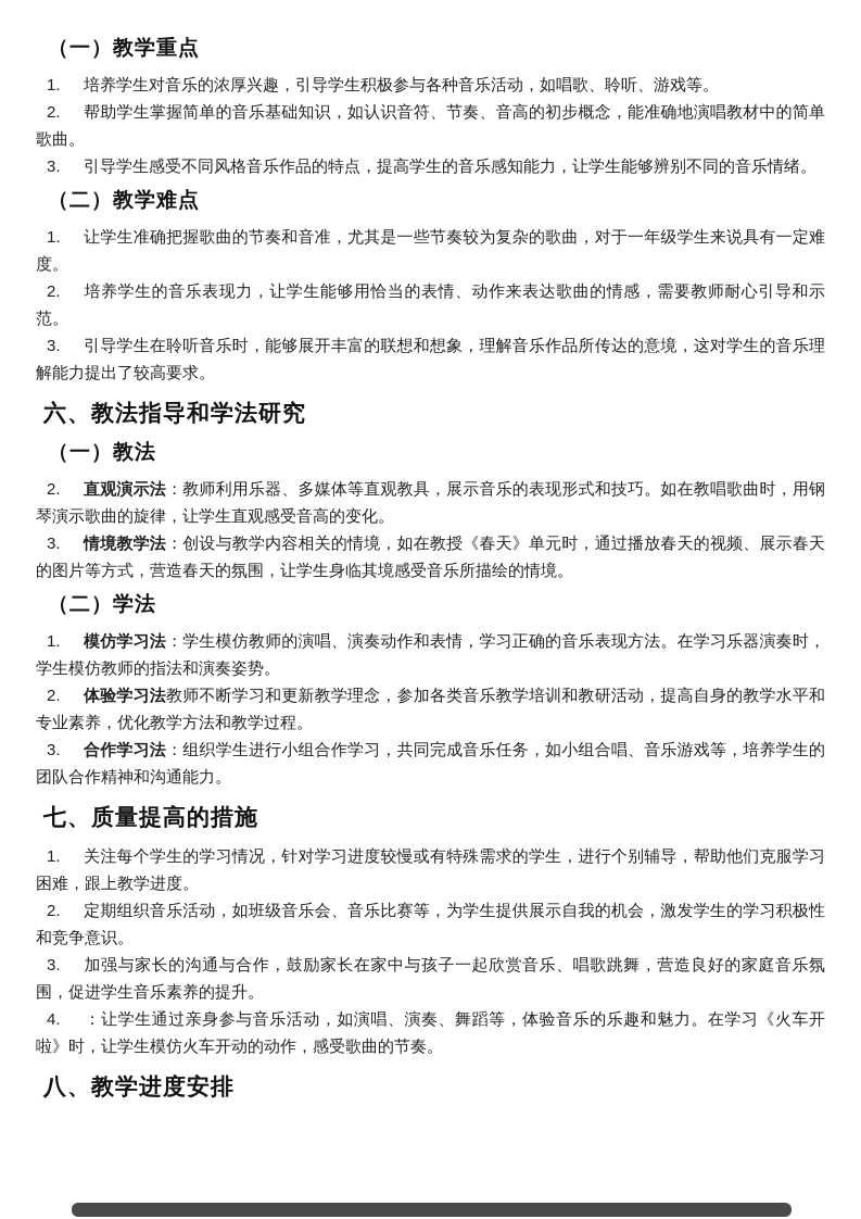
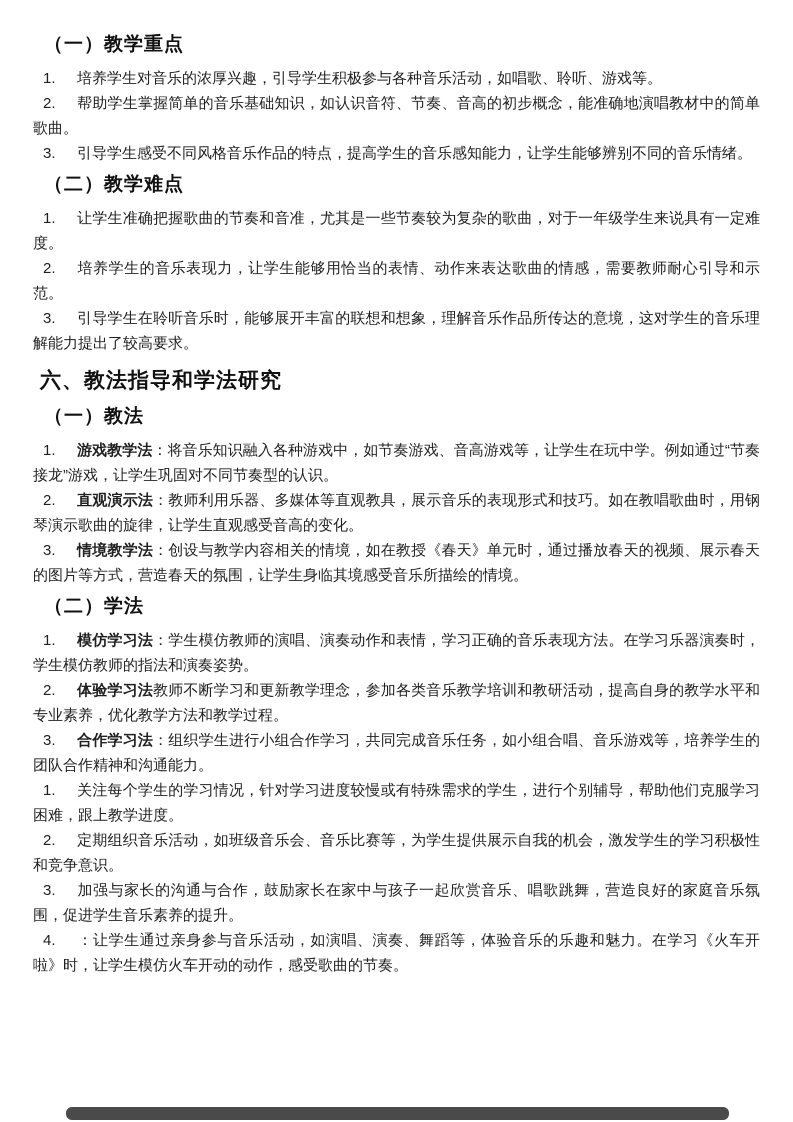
  （一）教学重点
  1. 培养学生对音乐的浓厚兴趣，引导学生积极参与各种音乐活动，如唱歌、聆听、游戏等。
  2. 帮助学生掌握简单的音乐基础知识，如认识音符、节奏、音高的初步概念，能准确地演唱教材中的简单歌曲。
  3. 引导学生感受不同风格音乐作品的特点，提高学生的音乐感知能力，让学生能够辨别不同的音乐情绪。
  （二）教学难点
  1. 让学生准确把握歌曲的节奏和音准，尤其是一些节奏较为复杂的歌曲，对于一年级学生来说具有一定难度。
  2. 培养学生的音乐表现力，让学生能够用恰当的表情、动作来表达歌曲的情感，需要教师耐心引导和示范。
  3. 引导学生在聆听音乐时，能够展开丰富的联想和想象，理解音乐作品所传达的意境，这对学生的音乐理解能力提出了较高要求。
  六、教法指导和学法研究
  （一）教法
+ 1. 游戏教学法：将音乐知识融入各种游戏中，如节奏游戏、音高游戏等，让学生在玩中学。例如通过“节奏接龙”游戏，让学生巩固对不同节奏型的认识。
  2. 直观演示法：教师利用乐器、多媒体等直观教具，展示音乐的表现形式和技巧。如在教唱歌曲时，用钢琴演示歌曲的旋律，让学生直观感受音高的变化。
  3. 情境教学法：创设与教学内容相关的情境，如在教授《春天》单元时，通过播放春天的视频、展示春天的图片等方式，营造春天的氛围，让学生身临其境感受音乐所描绘的情境。
  （二）学法
  1. 模仿学习法：学生模仿教师的演唱、演奏动作和表情，学习正确的音乐表现方法。在学习乐器演奏时，学生模仿教师的指法和演奏姿势。
  2. 体验学习法教师不断学习和更新教学理念，参加各类音乐教学培训和教研活动，提高自身的教学水平和专业素养，优化教学方法和教学过程。
  3. 合作学习法：组织学生进行小组合作学习，共同完成音乐任务，如小组合唱、音乐游戏等，培养学生的团队合作精神和沟通能力。
- 七、质量提高的措施
  1. 关注每个学生的学习情况，针对学习进度较慢或有特殊需求的学生，进行个别辅导，帮助他们克服学习困难，跟上教学进度。
  2. 定期组织音乐活动，如班级音乐会、音乐比赛等，为学生提供展示自我的机会，激发学生的学习积极性和竞争意识。
  3. 加强与家长的沟通与合作，鼓励家长在家中与孩子一起欣赏音乐、唱歌跳舞，营造良好的家庭音乐氛围，促进学生音乐素养的提升。
  4. ：让学生通过亲身参与音乐活动，如演唱、演奏、舞蹈等，体验音乐的乐趣和魅力。在学习《火车开啦》时，让学生模仿火车开动的动作，感受歌曲的节奏。
- 八、教学进度安排
